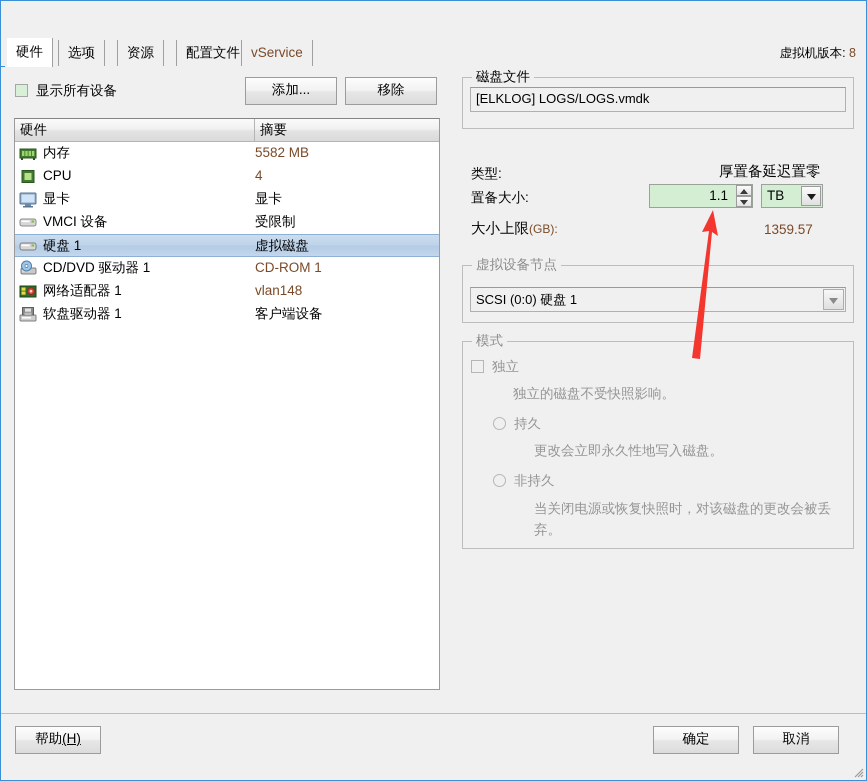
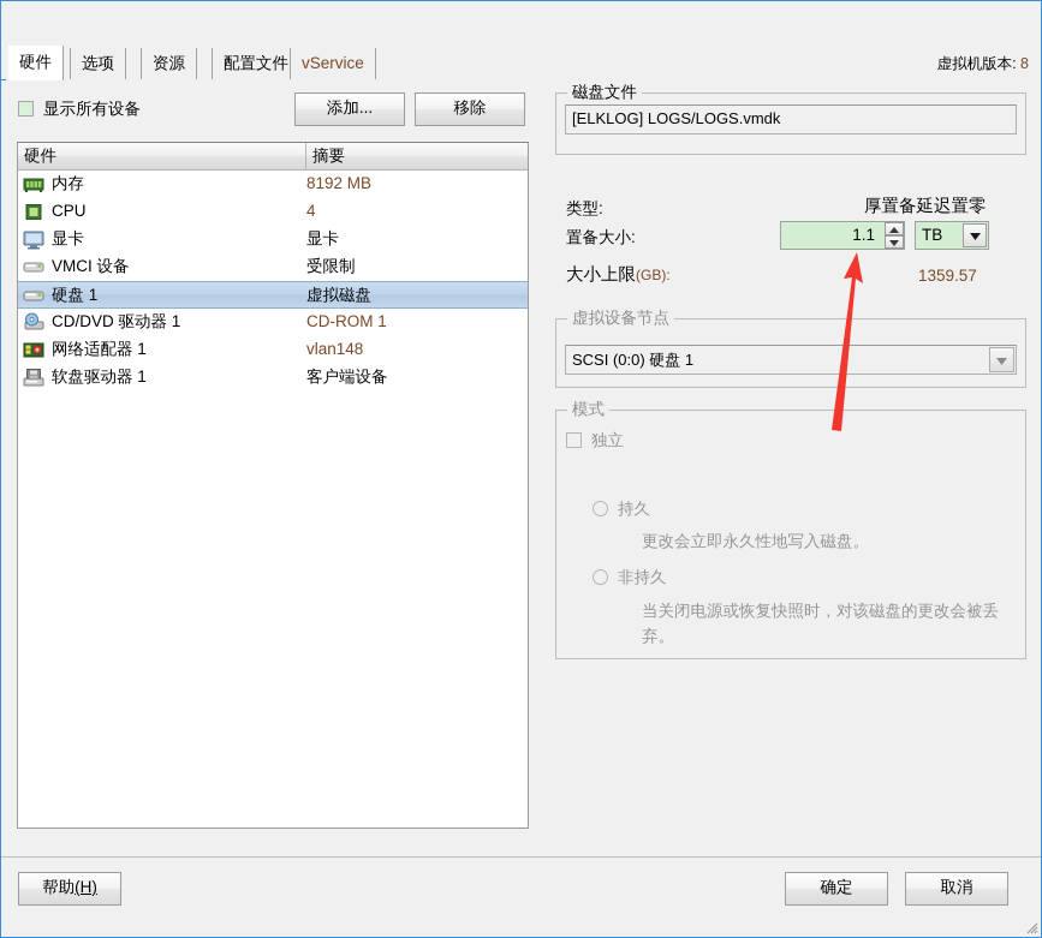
  硬件
  选项
  资源
  配置文件
  vService
  虚拟机版本: 8
  显示所有设备
  添加...
  移除
  硬件
  摘要
  内存
- 5582 MB
+ 8192 MB
  CPU
  4
  显卡
  显卡
  VMCI 设备
  受限制
  硬盘 1
  虚拟磁盘
  CD/DVD 驱动器 1
  CD-ROM 1
  网络适配器 1
  vlan148
  软盘驱动器 1
  客户端设备
  磁盘文件
  [ELKLOG] LOGS/LOGS.vmdk
  类型:
  厚置备延迟置零
  置备大小:
  1.1
  TB
  大小上限(GB):
  1359.57
  虚拟设备节点
  SCSI (0:0) 硬盘 1
  模式
  独立
- 独立的磁盘不受快照影响。
  持久
  更改会立即永久性地写入磁盘。
  非持久
  当关闭电源或恢复快照时，对该磁盘的更改会被丢弃。
  帮助(H)
  确定
  取消
